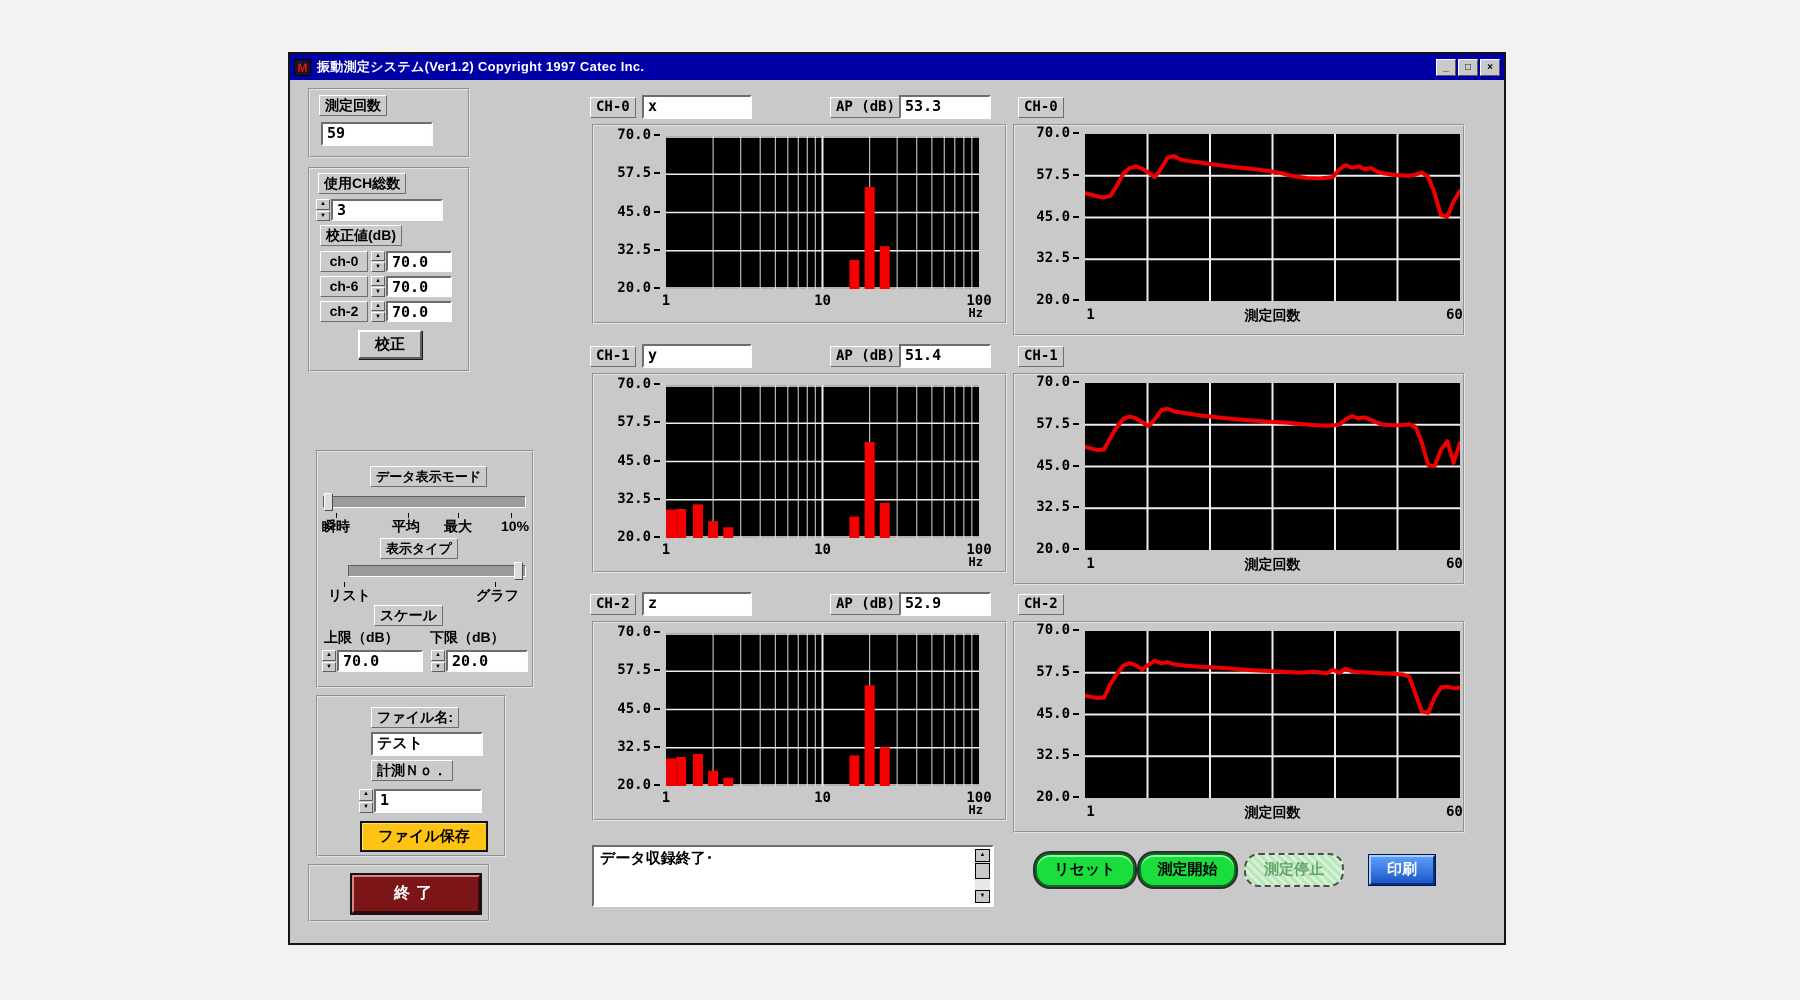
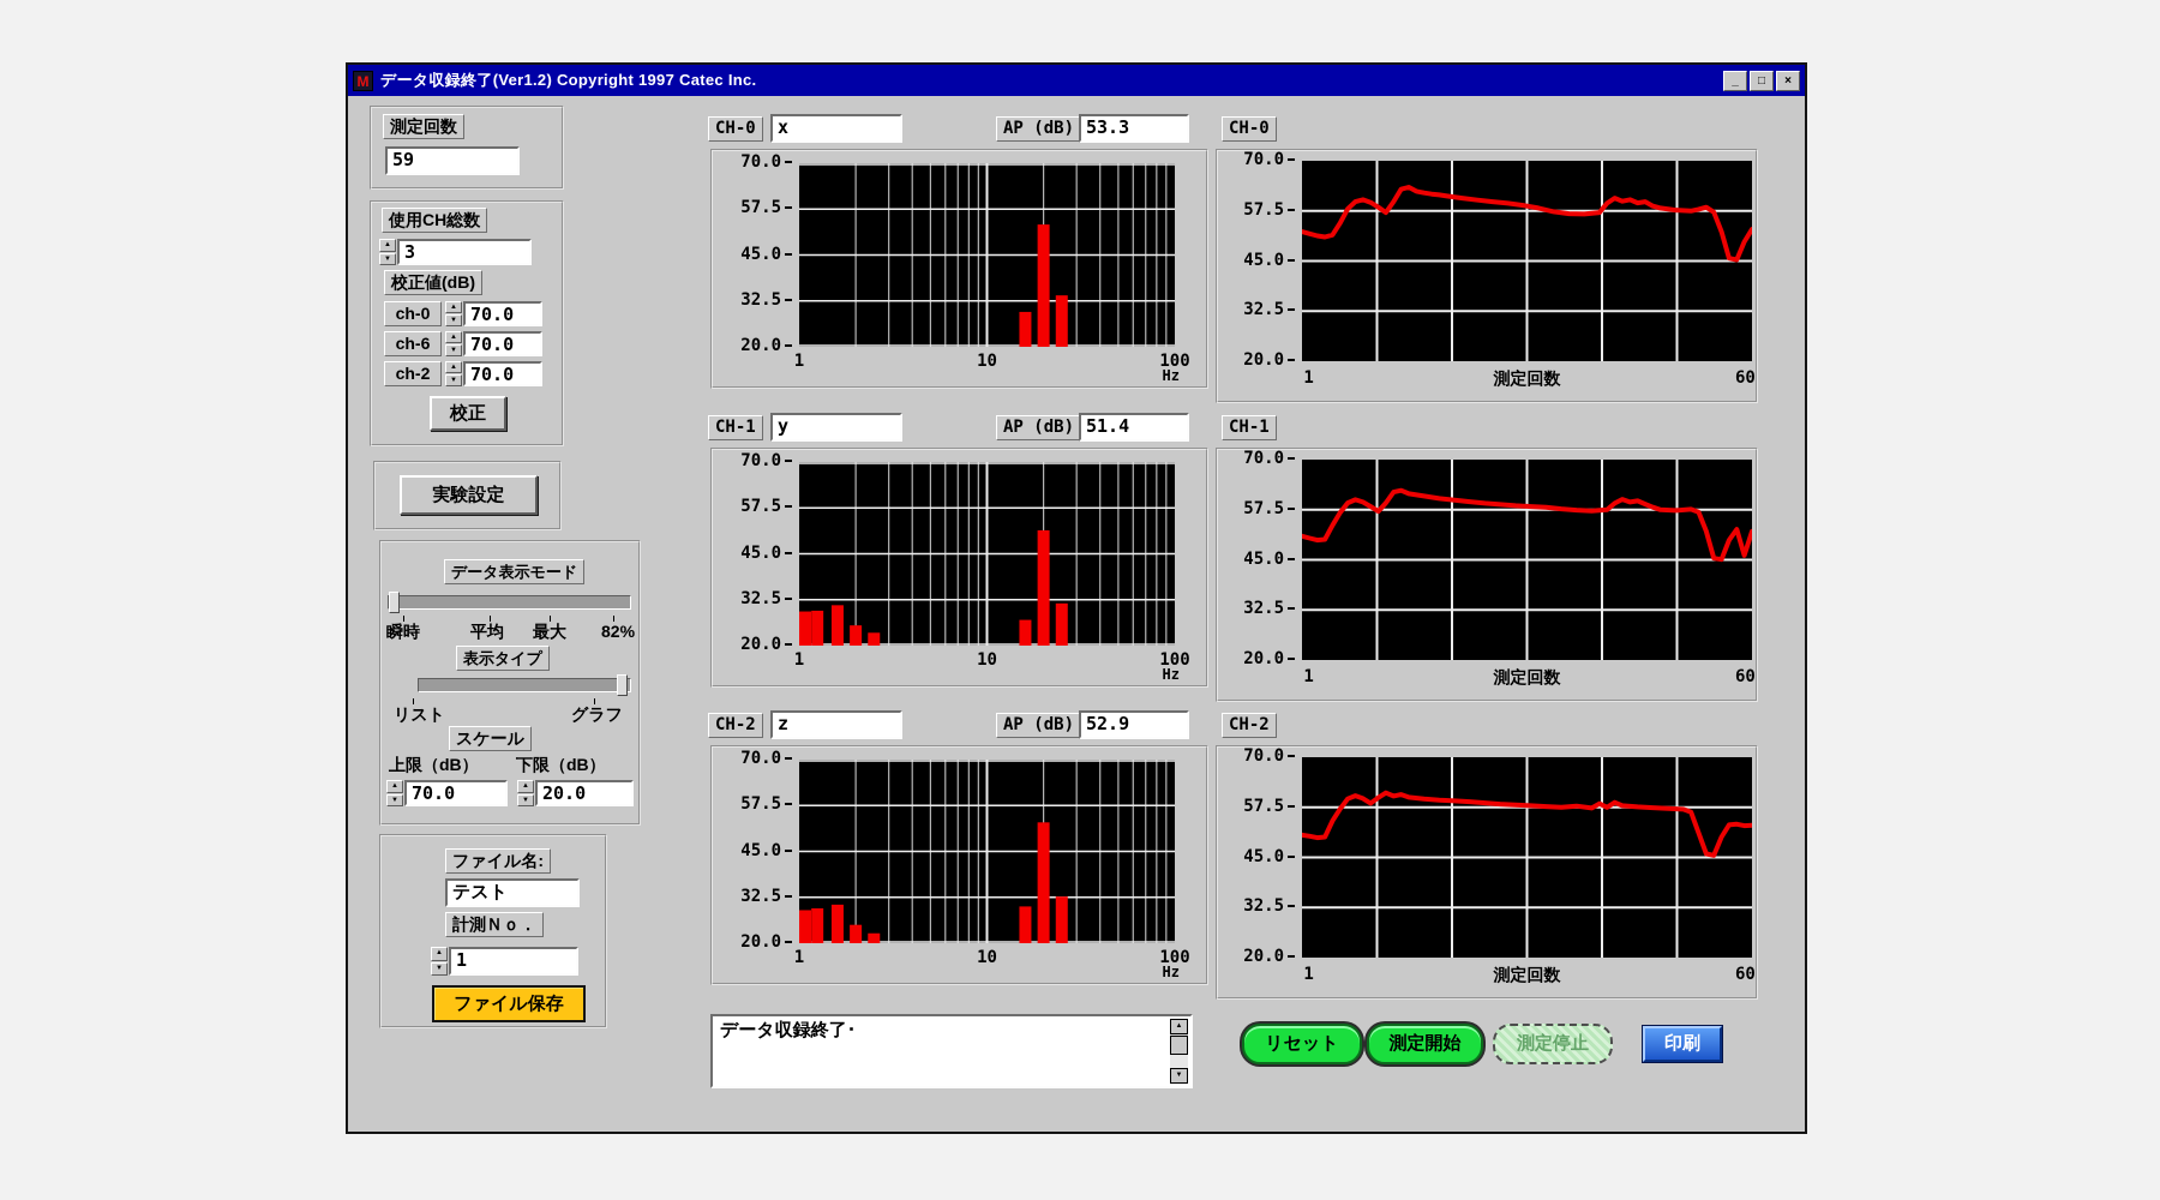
  M
- 振動測定システム(Ver1.2) Copyright 1997 Catec Inc.
+ データ収録終了(Ver1.2) Copyright 1997 Catec Inc.
  _
  □
  ×
  測定回数
  59
  使用CH総数
  3
  校正値(dB)
  ch-0
  70.0
  ch-6
  70.0
  ch-2
  70.0
  校正
+ 実験設定
  データ表示モード
  瞬時
  平均
  最大
- 10%
+ 82%
  表示タイプ
  リスト
  グラフ
  スケール
  上限（dB）
  下限（dB）
  70.0
  20.0
  ファイル名:
  テスト
  計測Ｎｏ．
  1
  ファイル保存
- 終了
  CH-0
  x
  AP (dB)
  53.3
  70.0
  57.5
  45.0
  32.5
  20.0
  1
  10
  100
  Hz
  CH-1
  y
  AP (dB)
  51.4
  70.0
  57.5
  45.0
  32.5
  20.0
  1
  10
  100
  Hz
  CH-2
  z
  AP (dB)
  52.9
  70.0
  57.5
  45.0
  32.5
  20.0
  1
  10
  100
  Hz
  データ収録終了･
  CH-0
  70.0
  57.5
  45.0
  32.5
  20.0
  1
  60
  測定回数
  CH-1
  70.0
  57.5
  45.0
  32.5
  20.0
  1
  60
  測定回数
  CH-2
  70.0
  57.5
  45.0
  32.5
  20.0
  1
  60
  測定回数
  リセット
  測定開始
  測定停止
  印刷
